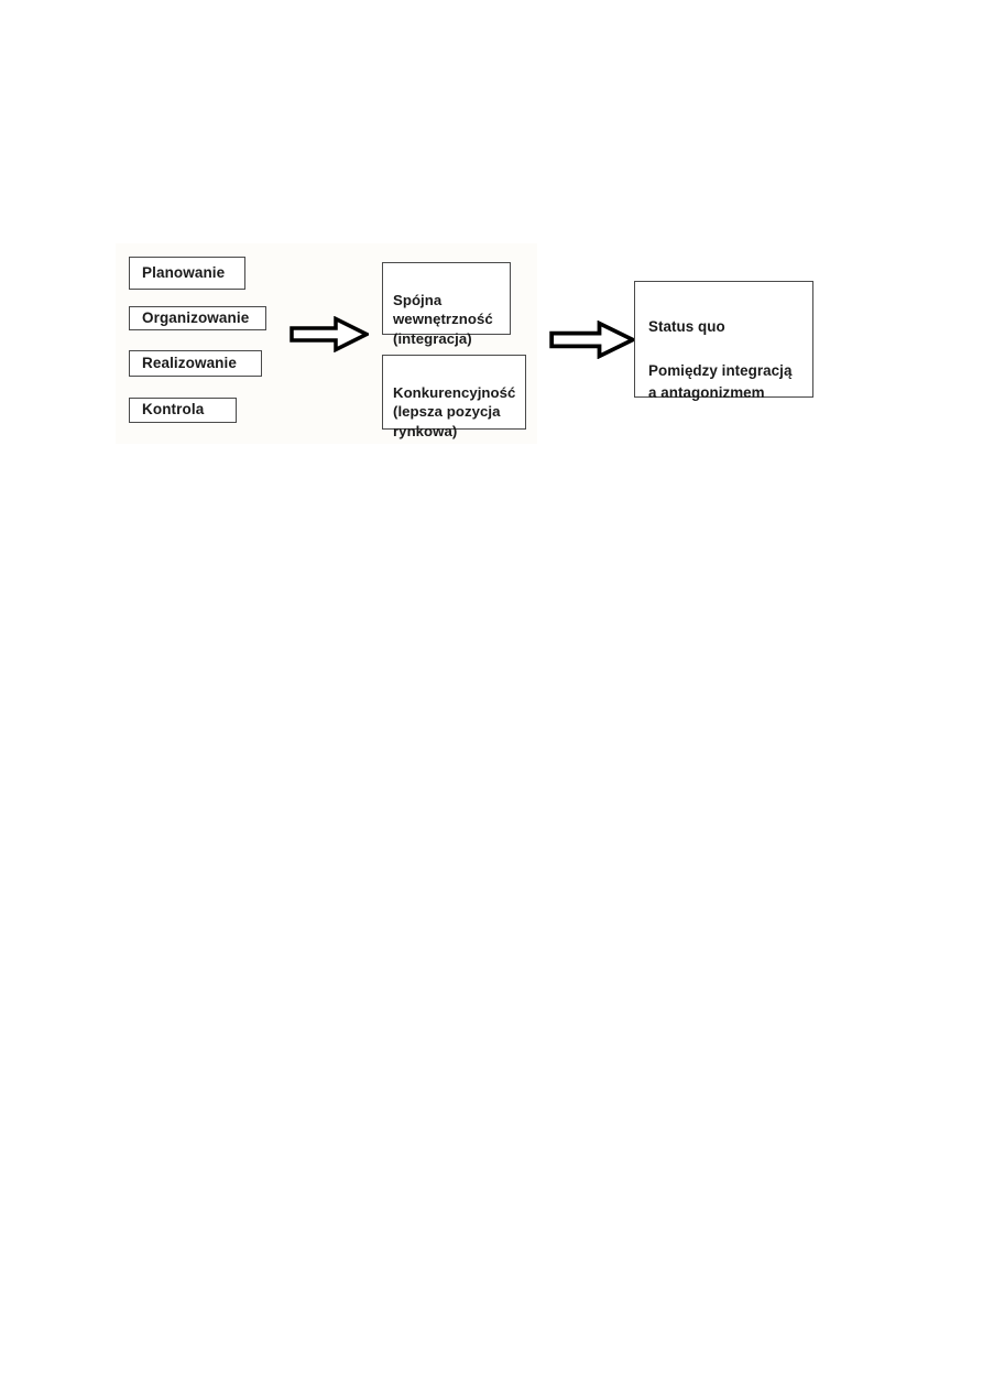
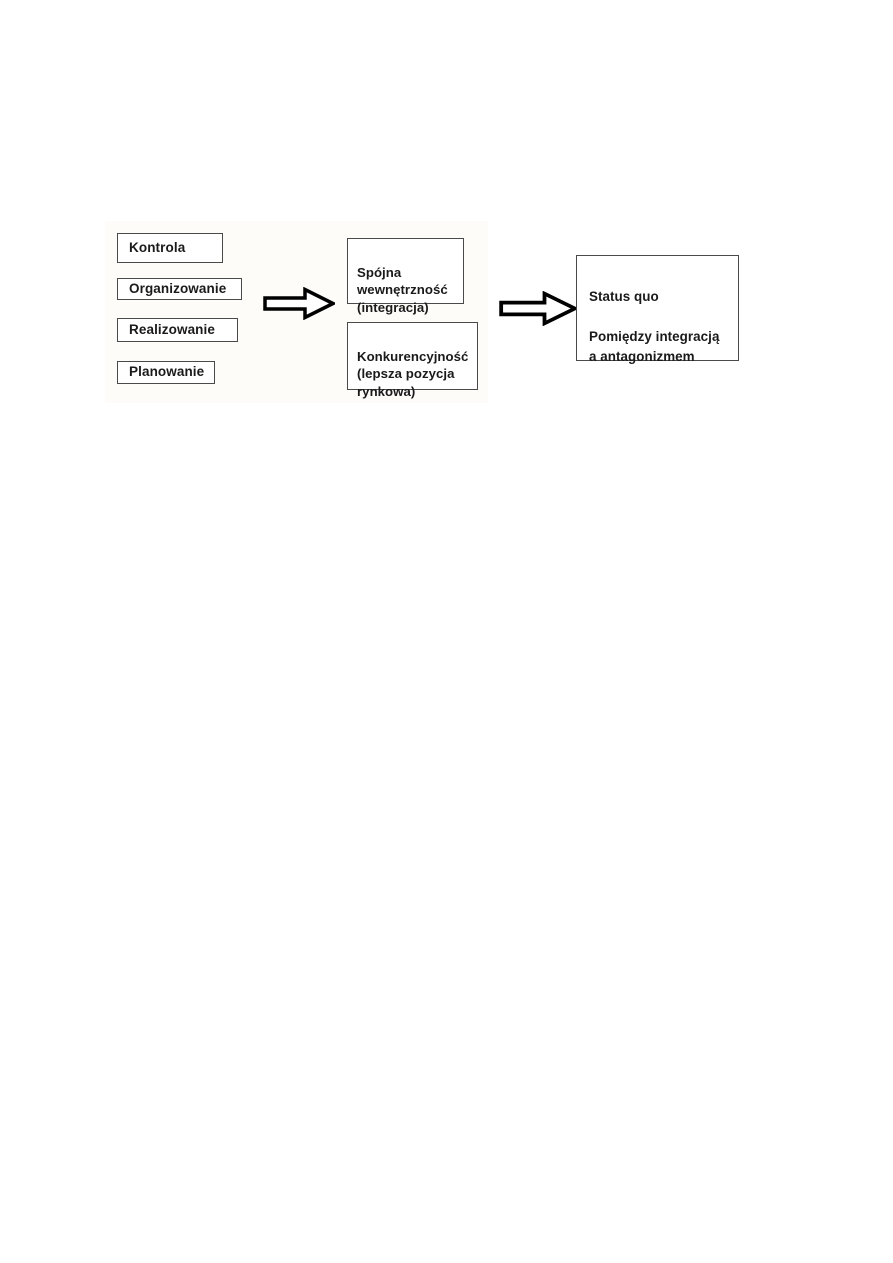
- Planowanie
+ Kontrola
  Organizowanie
  Realizowanie
- Kontrola
+ Planowanie
  Spójna
  wewnętrzność
  (integracja)
  Konkurencyjność
  (lepsza pozycja
  rynkowa)
  Status quo
  Pomiędzy integracją
  a antagonizmem
